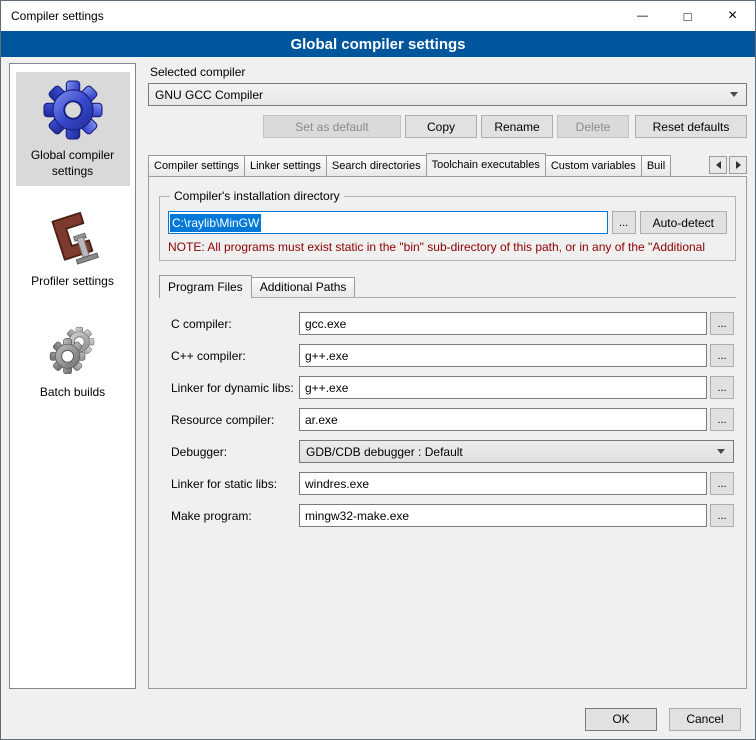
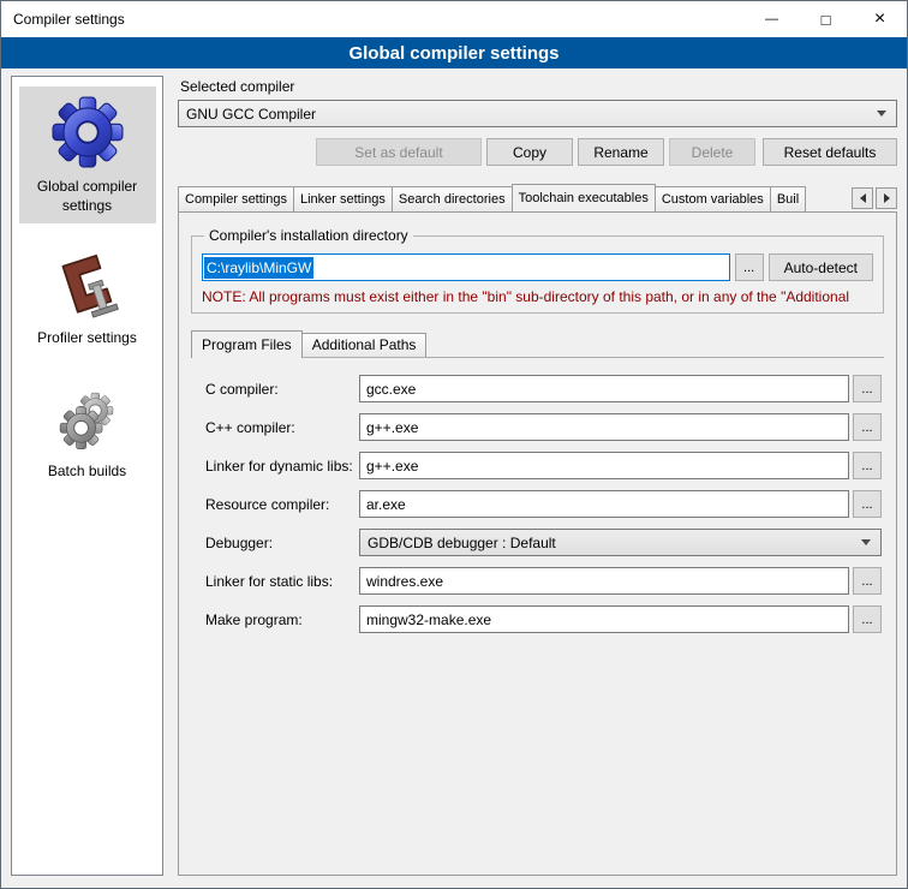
  Compiler settings
  —
  □
  ×
  Global compiler settings
  Global compiler settings
  Profiler settings
  Batch builds
  Selected compiler
  GNU GCC Compiler
  Set as default
  Copy
  Rename
  Delete
  Reset defaults
  Compiler settings
  Linker settings
  Search directories
  Toolchain executables
  Custom variables
  Buil
  Compiler's installation directory
  C:\raylib\MinGW
  ...
  Auto-detect
- NOTE: All programs must exist static in the "bin" sub-directory of this path, or in any of the "Additional
+ NOTE: All programs must exist either in the "bin" sub-directory of this path, or in any of the "Additional
  Program Files
  Additional Paths
  C compiler:
  gcc.exe
  ...
  C++ compiler:
  g++.exe
  ...
  Linker for dynamic libs:
  g++.exe
  ...
  Resource compiler:
  ar.exe
  ...
  Debugger:
  GDB/CDB debugger : Default
  Linker for static libs:
  windres.exe
  ...
  Make program:
  mingw32-make.exe
  ...
- OK
- Cancel
